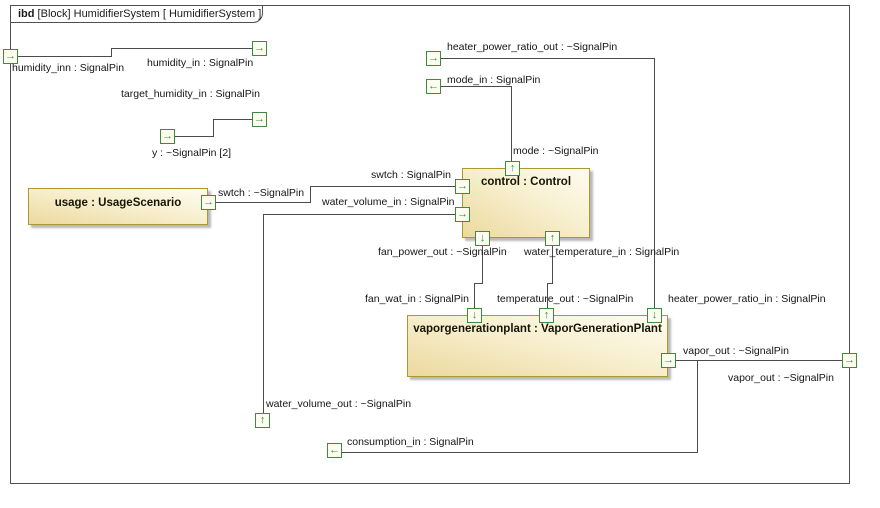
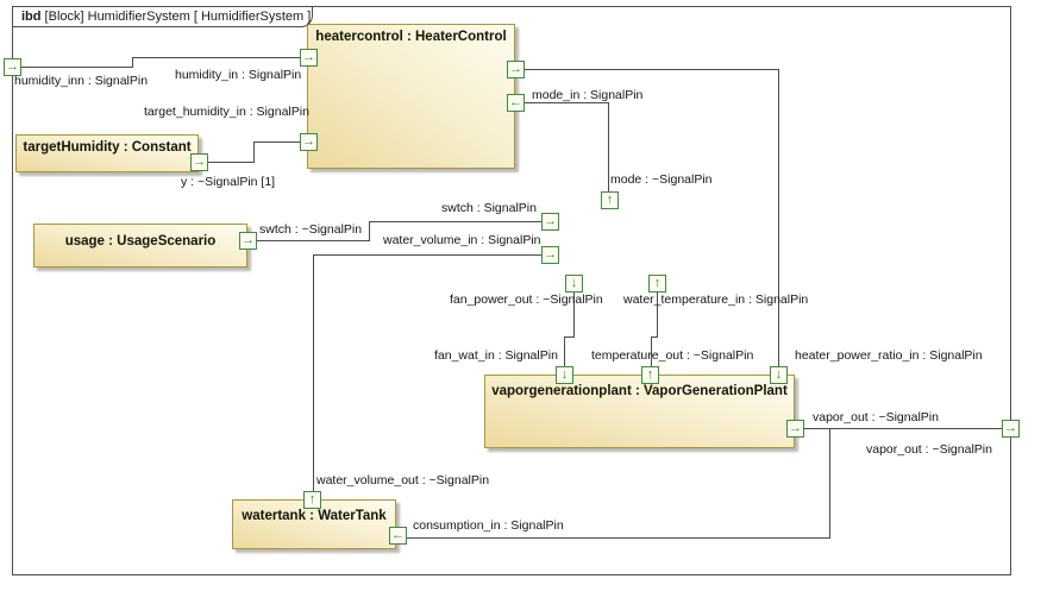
  ibd [Block] HumidifierSystem [ HumidifierSystem ]
+ heatercontrol : HeaterControl
+ targetHumidity : Constant
  usage : UsageScenario
- control : Control
  vaporgenerationplant : VaporGenerationPlant
+ watertank : WaterTank
  →
  →
  →
  →
  ←
  →
  →
  ↑
  →
  →
  ↓
  ↑
  ↓
  ↑
  ↓
  →
  ↑
  ←
  →
  humidity_inn : SignalPin
  humidity_in : SignalPin
  target_humidity_in : SignalPin
- y : ~SignalPin [2]
+ y : ~SignalPin [1]
- heater_power_ratio_out : ~SignalPin
  mode_in : SignalPin
  mode : ~SignalPin
  swtch : ~SignalPin
  swtch : SignalPin
  water_volume_in : SignalPin
  fan_power_out : ~SignalPin
  water_temperature_in : SignalPin
  fan_wat_in : SignalPin
  temperature_out : ~SignalPin
  heater_power_ratio_in : SignalPin
  vapor_out : ~SignalPin
  vapor_out : ~SignalPin
  water_volume_out : ~SignalPin
  consumption_in : SignalPin
